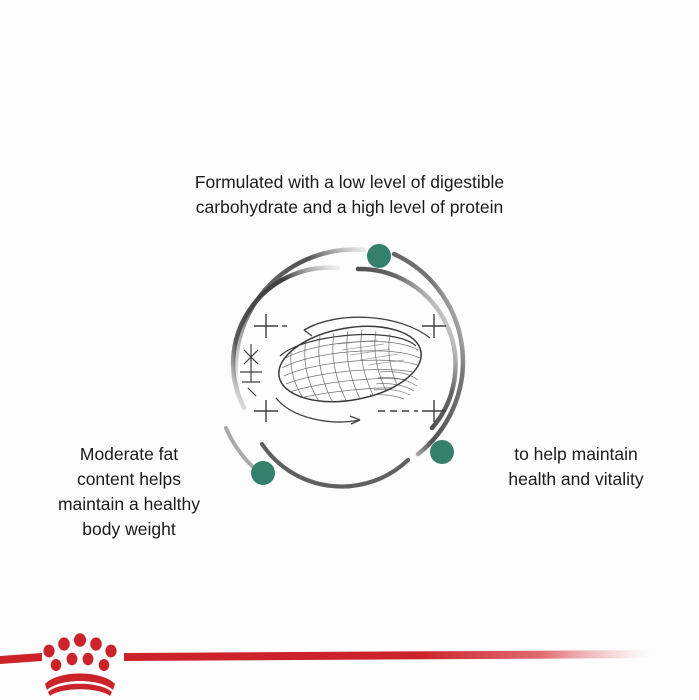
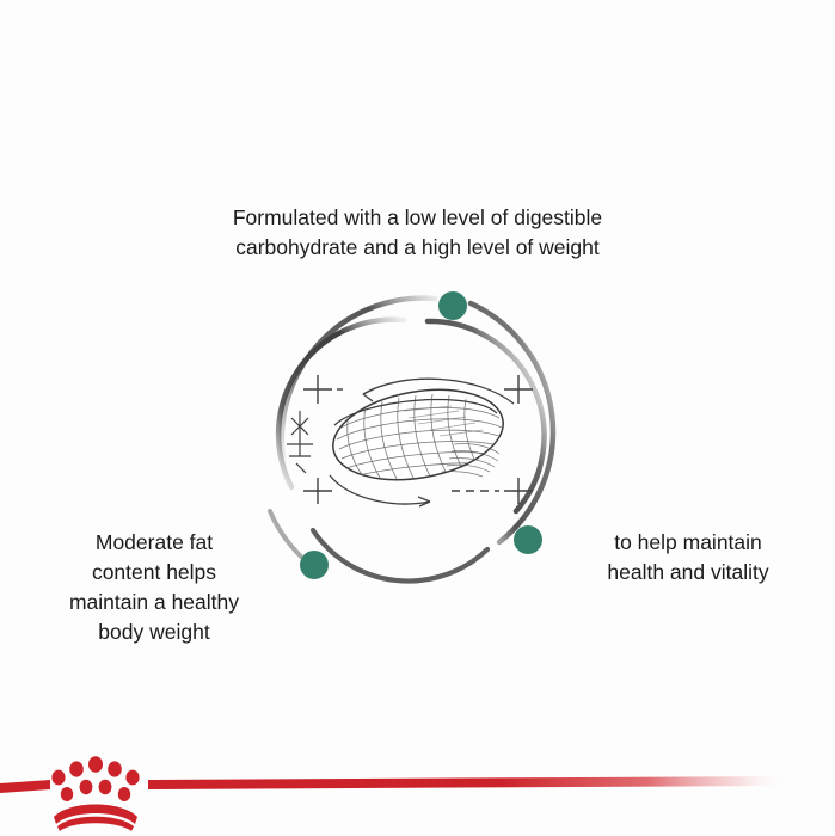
  Formulated with a low level of digestible
- carbohydrate and a high level of protein
+ carbohydrate and a high level of weight
  Moderate fat
  content helps
  maintain a healthy
  body weight
  to help maintain
  health and vitality
